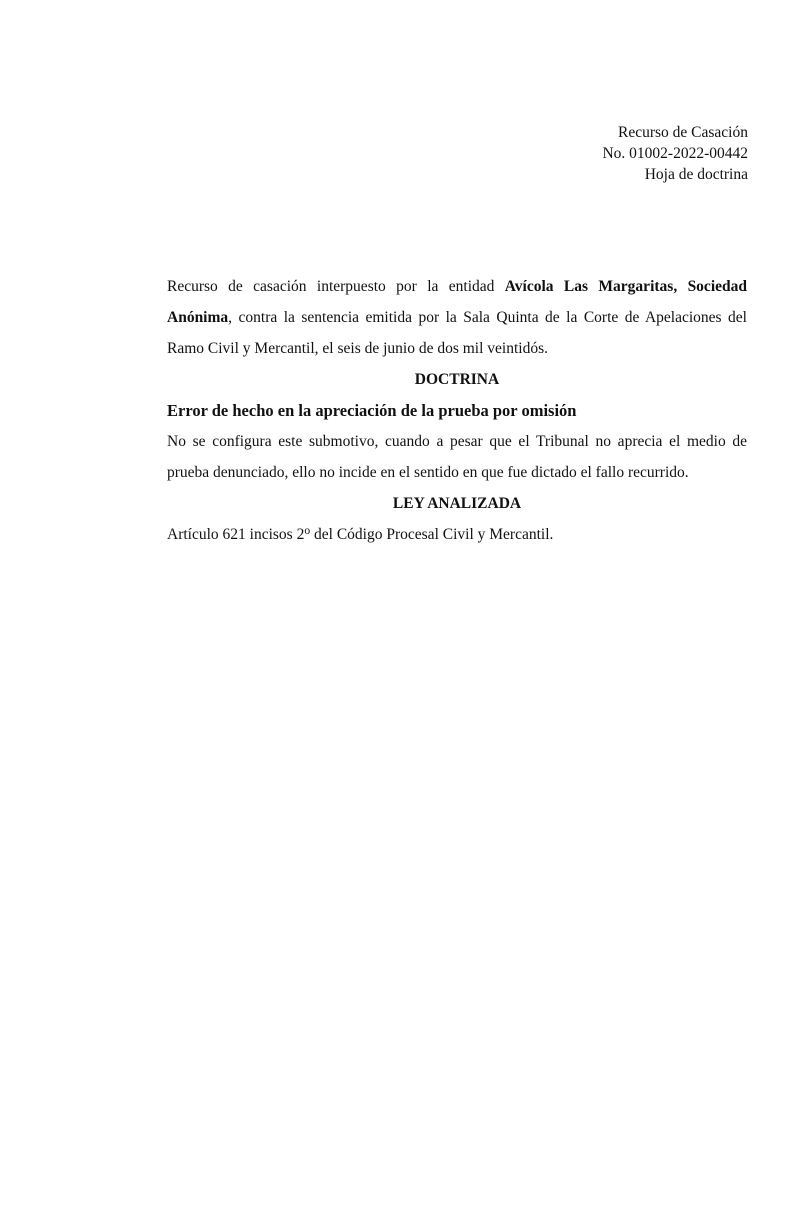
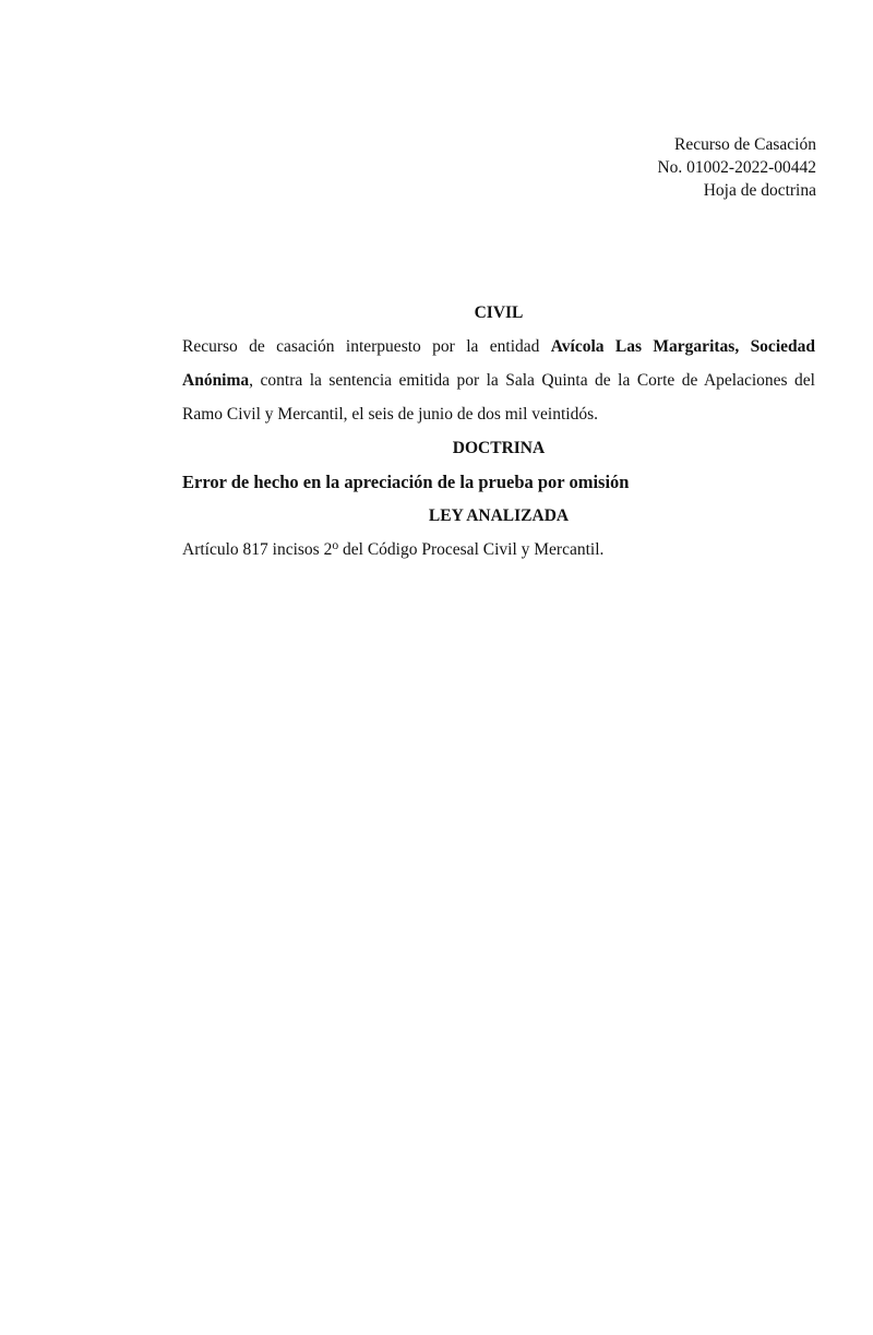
  Recurso de Casación
  No. 01002-2022-00442
  Hoja de doctrina
+ CIVIL
  Recurso de casación interpuesto por la entidad Avícola Las Margaritas, Sociedad Anónima, contra la sentencia emitida por la Sala Quinta de la Corte de Apelaciones del Ramo Civil y Mercantil, el seis de junio de dos mil veintidós.
  DOCTRINA
  Error de hecho en la apreciación de la prueba por omisión
- No se configura este submotivo, cuando a pesar que el Tribunal no aprecia el medio de prueba denunciado, ello no incide en el sentido en que fue dictado el fallo recurrido.
  LEY ANALIZADA
- Artículo 621 incisos 2o del Código Procesal Civil y Mercantil.
+ Artículo 817 incisos 2o del Código Procesal Civil y Mercantil.
